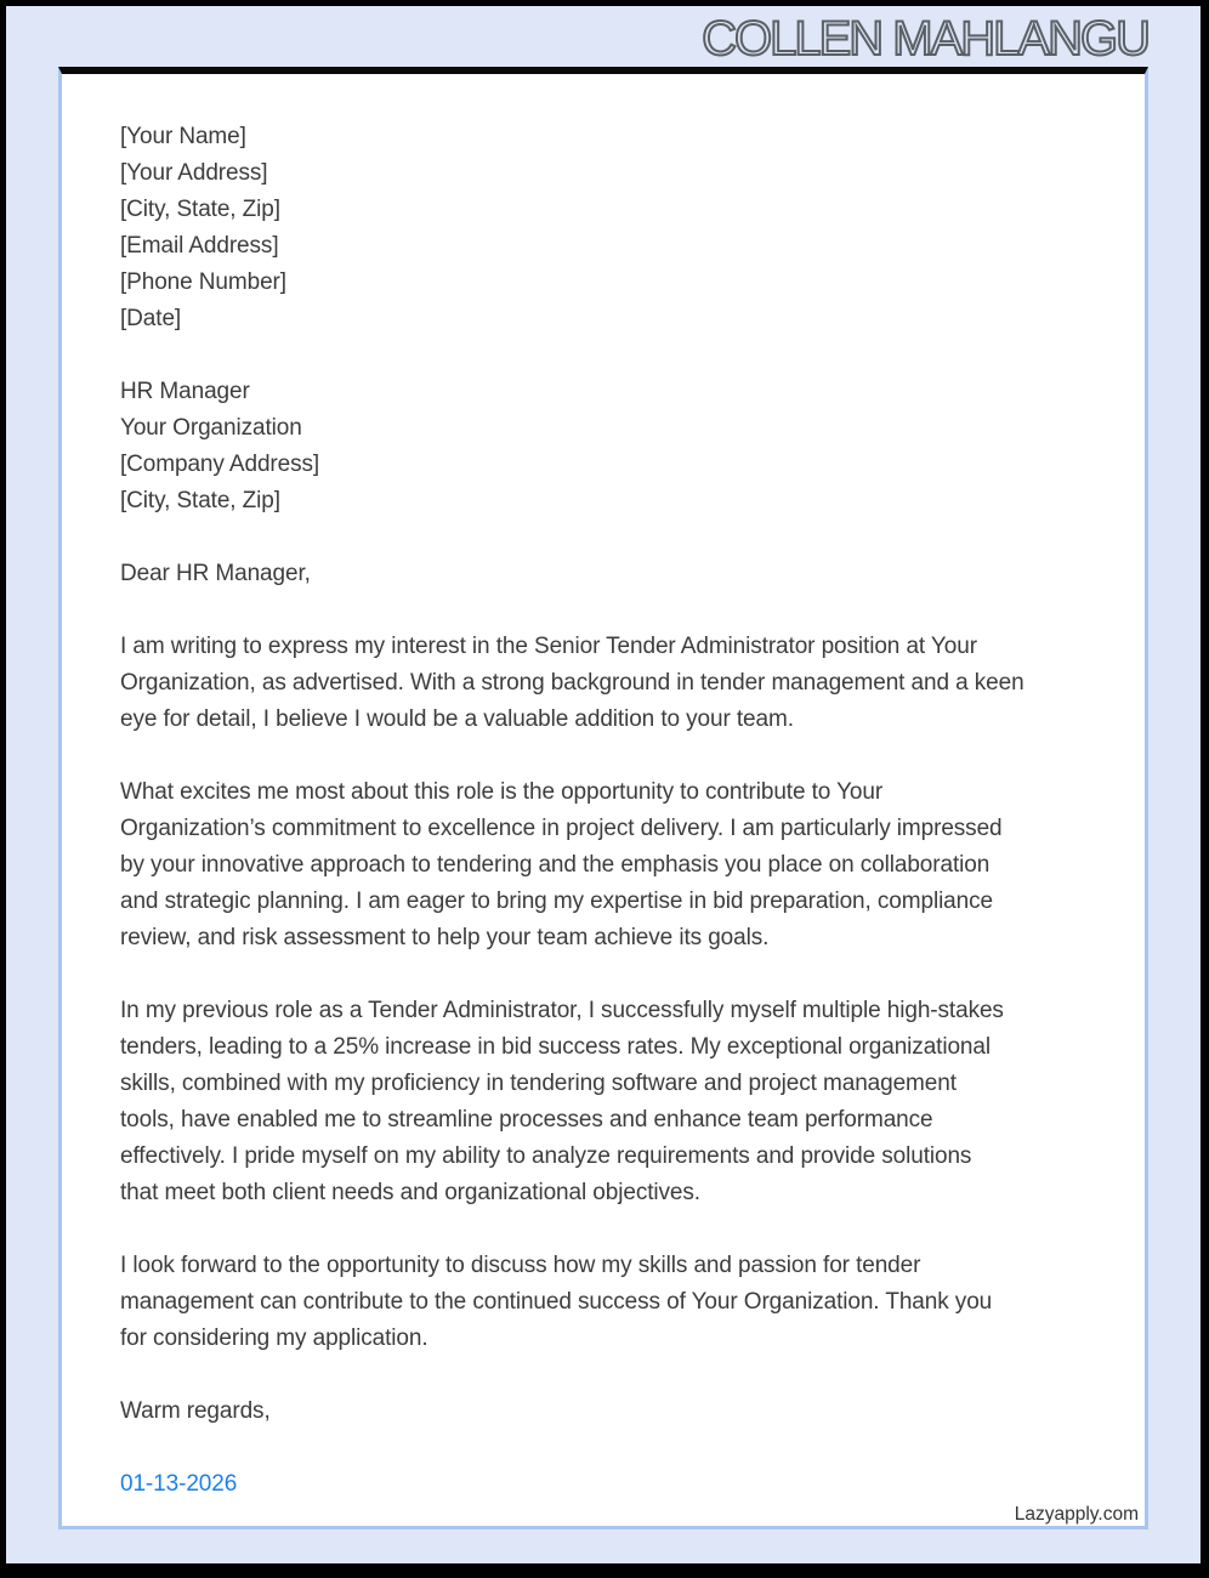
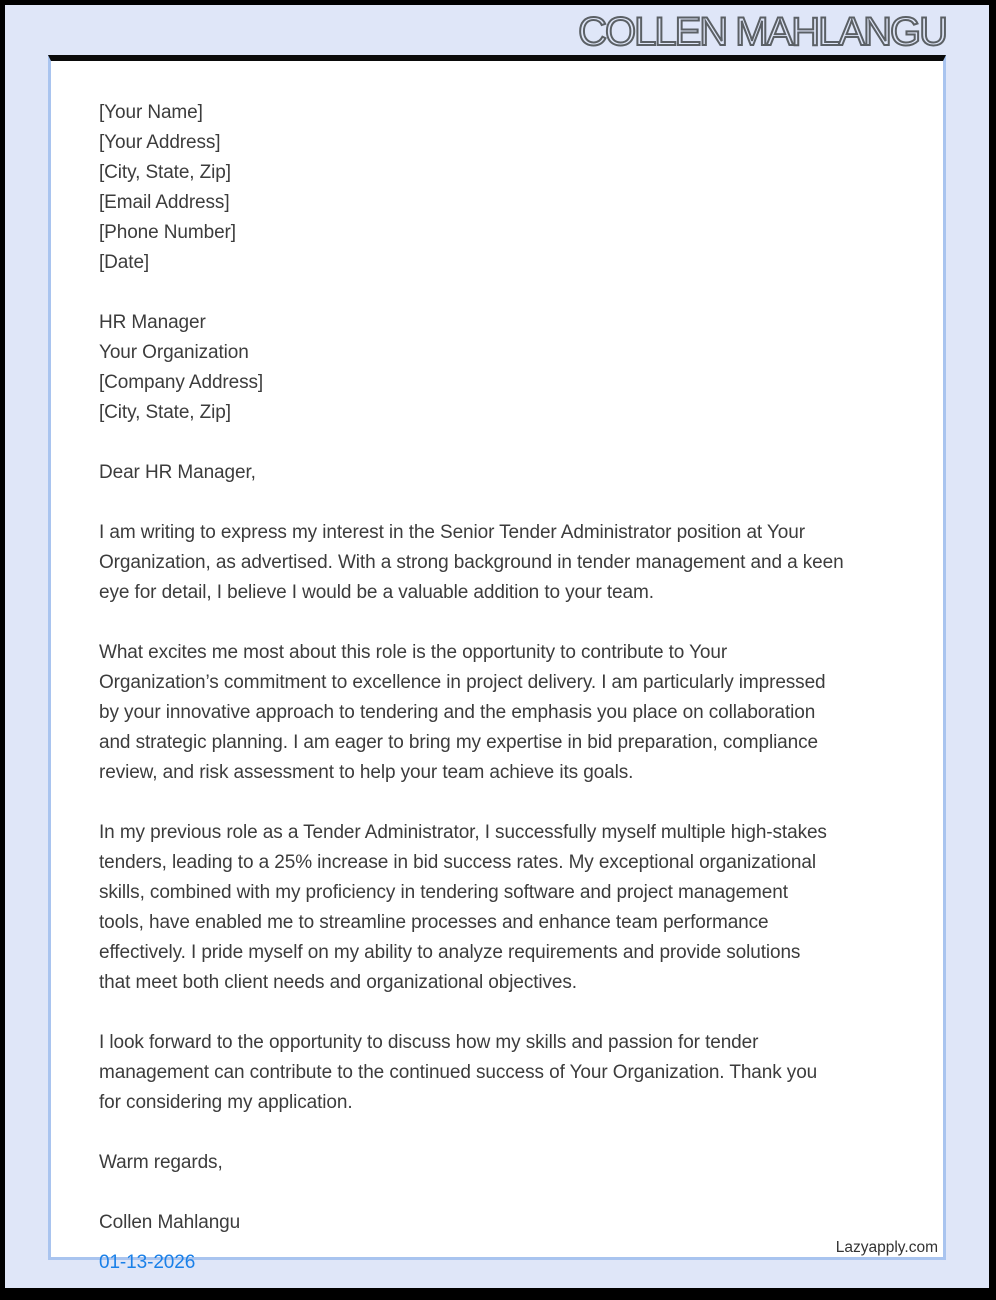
  COLLEN MAHLANGU
  [Your Name]
  [Your Address]
  [City, State, Zip]
  [Email Address]
  [Phone Number]
  [Date]
  HR Manager
  Your Organization
  [Company Address]
  [City, State, Zip]
  Dear HR Manager,
  I am writing to express my interest in the Senior Tender Administrator position at Your
  Organization, as advertised. With a strong background in tender management and a keen
  eye for detail, I believe I would be a valuable addition to your team.
  What excites me most about this role is the opportunity to contribute to Your
  Organization’s commitment to excellence in project delivery. I am particularly impressed
  by your innovative approach to tendering and the emphasis you place on collaboration
  and strategic planning. I am eager to bring my expertise in bid preparation, compliance
  review, and risk assessment to help your team achieve its goals.
  In my previous role as a Tender Administrator, I successfully myself multiple high-stakes
  tenders, leading to a 25% increase in bid success rates. My exceptional organizational
  skills, combined with my proficiency in tendering software and project management
  tools, have enabled me to streamline processes and enhance team performance
  effectively. I pride myself on my ability to analyze requirements and provide solutions
  that meet both client needs and organizational objectives.
  I look forward to the opportunity to discuss how my skills and passion for tender
  management can contribute to the continued success of Your Organization. Thank you
  for considering my application.
  Warm regards,
+ Collen Mahlangu
  01-13-2026
  Lazyapply.com
